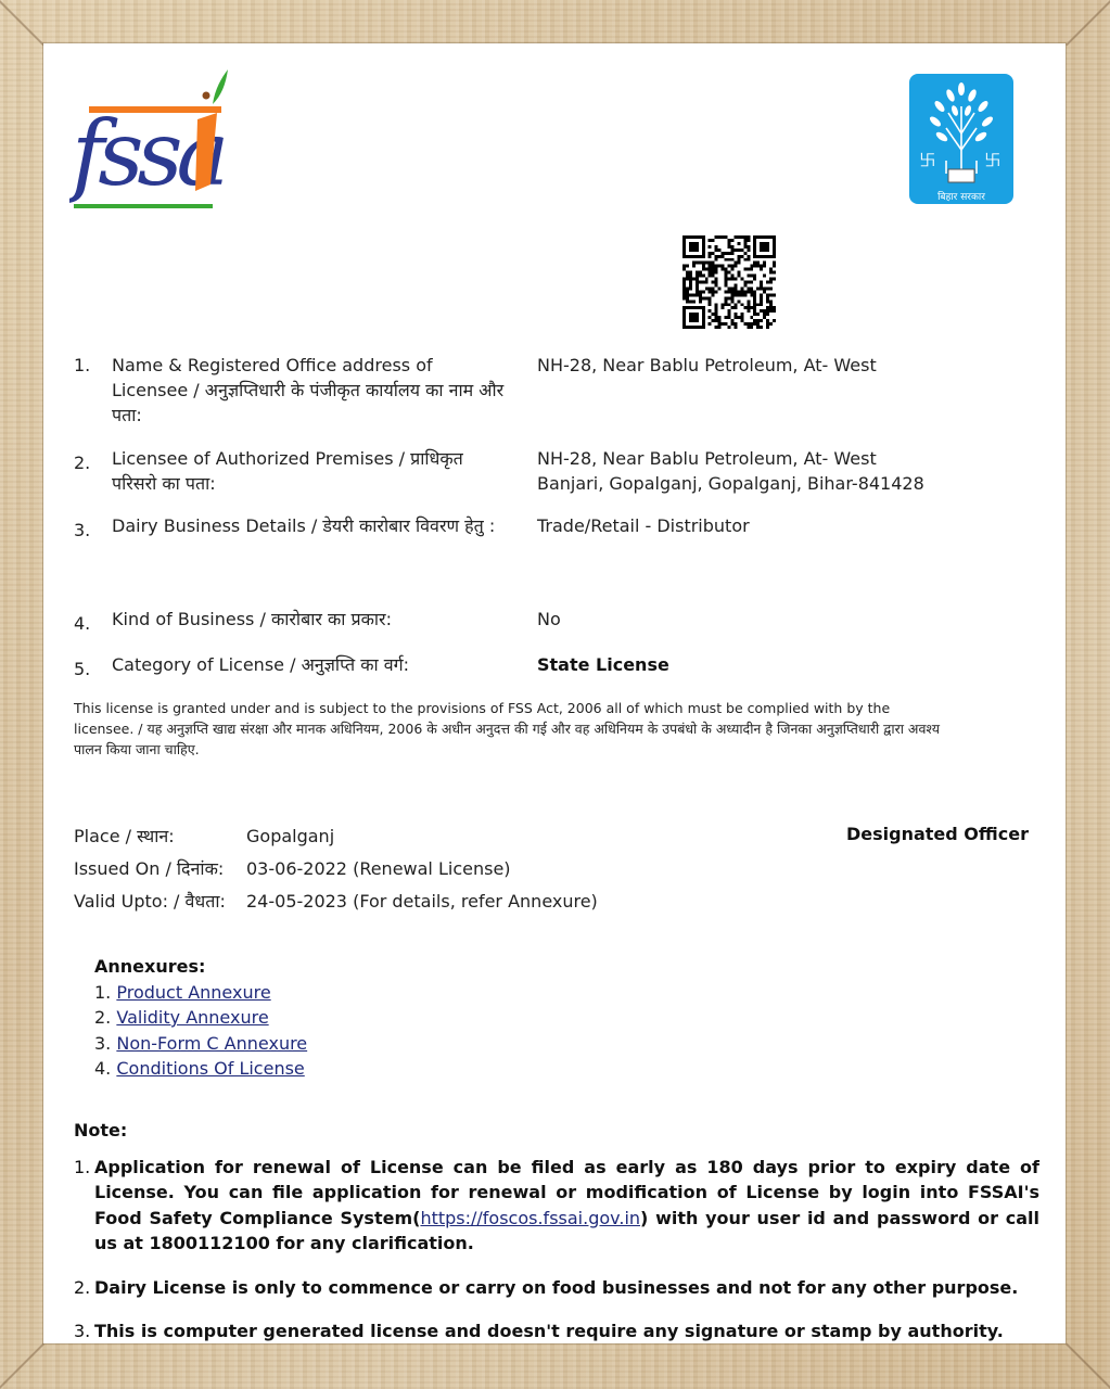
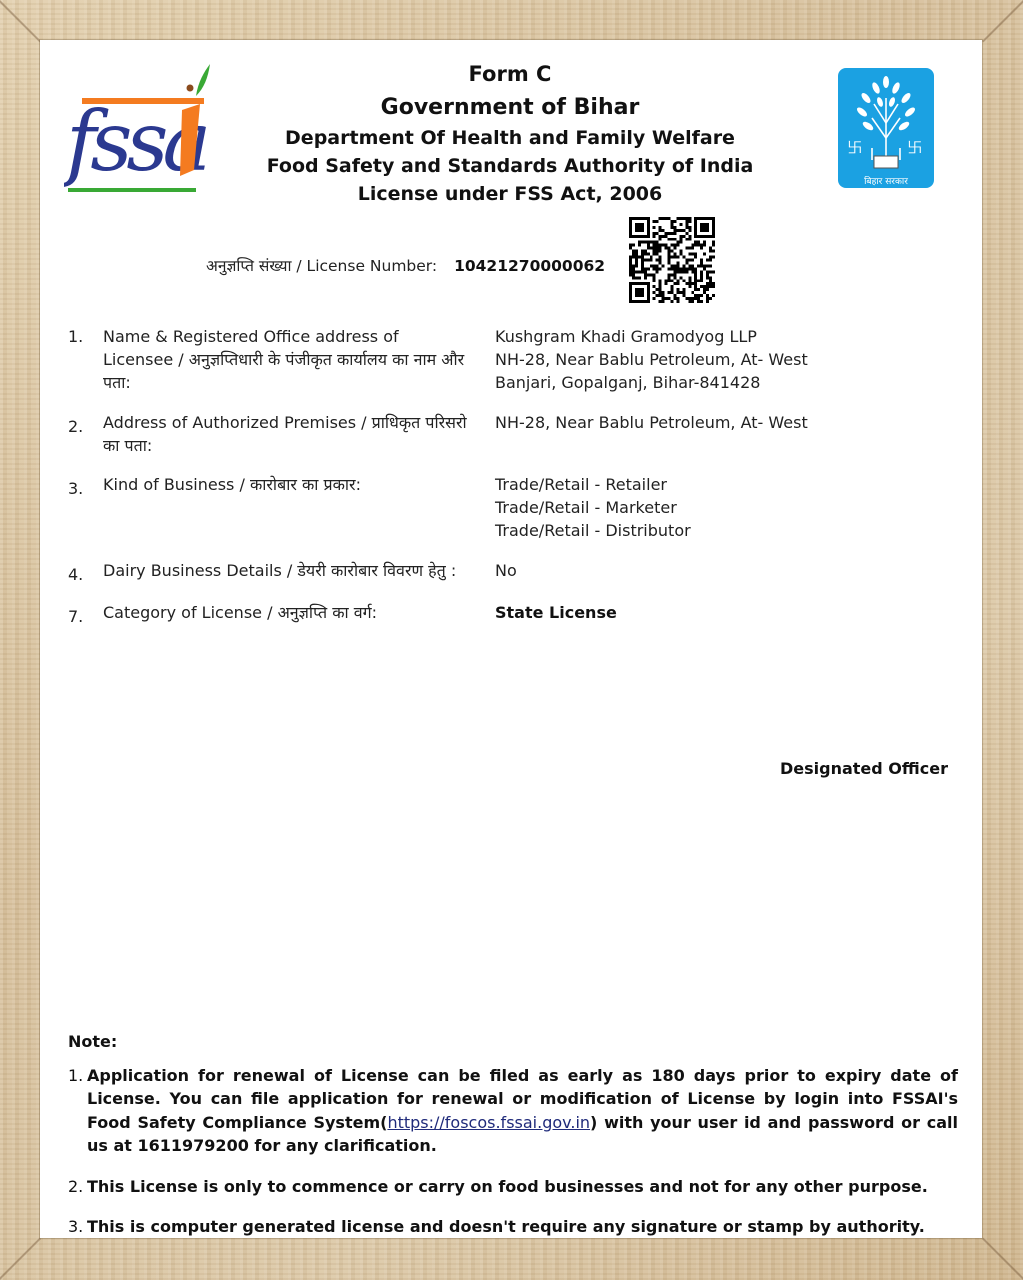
  fss
+ Form C
+ Government of Bihar
+ Department Of Health and Family Welfare
+ Food Safety and Standards Authority of India
+ License under FSS Act, 2006
  卐
  卐
  बिहार सरकार
+ अनुज्ञप्ति संख्या / License Number: 10421270000062
  1.
  Name & Registered Office address of Licensee / अनुज्ञप्तिधारी के पंजीकृत कार्यालय का नाम और पता:
+ Kushgram Khadi Gramodyog LLP
  NH-28, Near Bablu Petroleum, At- West
+ Banjari, Gopalganj, Bihar-841428
  2.
- Licensee of Authorized Premises / प्राधिकृत परिसरो का पता:
+ Address of Authorized Premises / प्राधिकृत परिसरो का पता:
  NH-28, Near Bablu Petroleum, At- West
- Banjari, Gopalganj, Gopalganj, Bihar-841428
  3.
- Dairy Business Details / डेयरी कारोबार विवरण हेतु :
+ Kind of Business / कारोबार का प्रकार:
+ Trade/Retail - Retailer
+ Trade/Retail - Marketer
  Trade/Retail - Distributor
  4.
- Kind of Business / कारोबार का प्रकार:
+ Dairy Business Details / डेयरी कारोबार विवरण हेतु :
  No
- 5.
+ 7.
  Category of License / अनुज्ञप्ति का वर्ग:
  State License
- This license is granted under and is subject to the provisions of FSS Act, 2006 all of which must be complied with by the licensee. / यह अनुज्ञप्ति खाद्य संरक्षा और मानक अधिनियम, 2006 के अधीन अनुदत्त की गई और वह अधिनियम के उपबंधो के अध्यादीन है जिनका अनुज्ञप्तिधारी द्वारा अवश्य पालन किया जाना चाहिए.
- Place / स्थान: Gopalganj
- Issued On / दिनांक: 03-06-2022 (Renewal License)
- Valid Upto: / वैधता: 24-05-2023 (For details, refer Annexure)
  Designated Officer
- Annexures:
- 1. Product Annexure
- 2. Validity Annexure
- 3. Non-Form C Annexure
- 4. Conditions Of License
  Note:
  1.
- Application for renewal of License can be filed as early as 180 days prior to expiry date of License. You can file application for renewal or modification of License by login into FSSAI's Food Safety Compliance System(https://foscos.fssai.gov.in) with your user id and password or call us at 1800112100 for any clarification.
+ Application for renewal of License can be filed as early as 180 days prior to expiry date of License. You can file application for renewal or modification of License by login into FSSAI's Food Safety Compliance System(https://foscos.fssai.gov.in) with your user id and password or call us at 1611979200 for any clarification.
  2.
- Dairy License is only to commence or carry on food businesses and not for any other purpose.
+ This License is only to commence or carry on food businesses and not for any other purpose.
  3.
  This is computer generated license and doesn't require any signature or stamp by authority.
